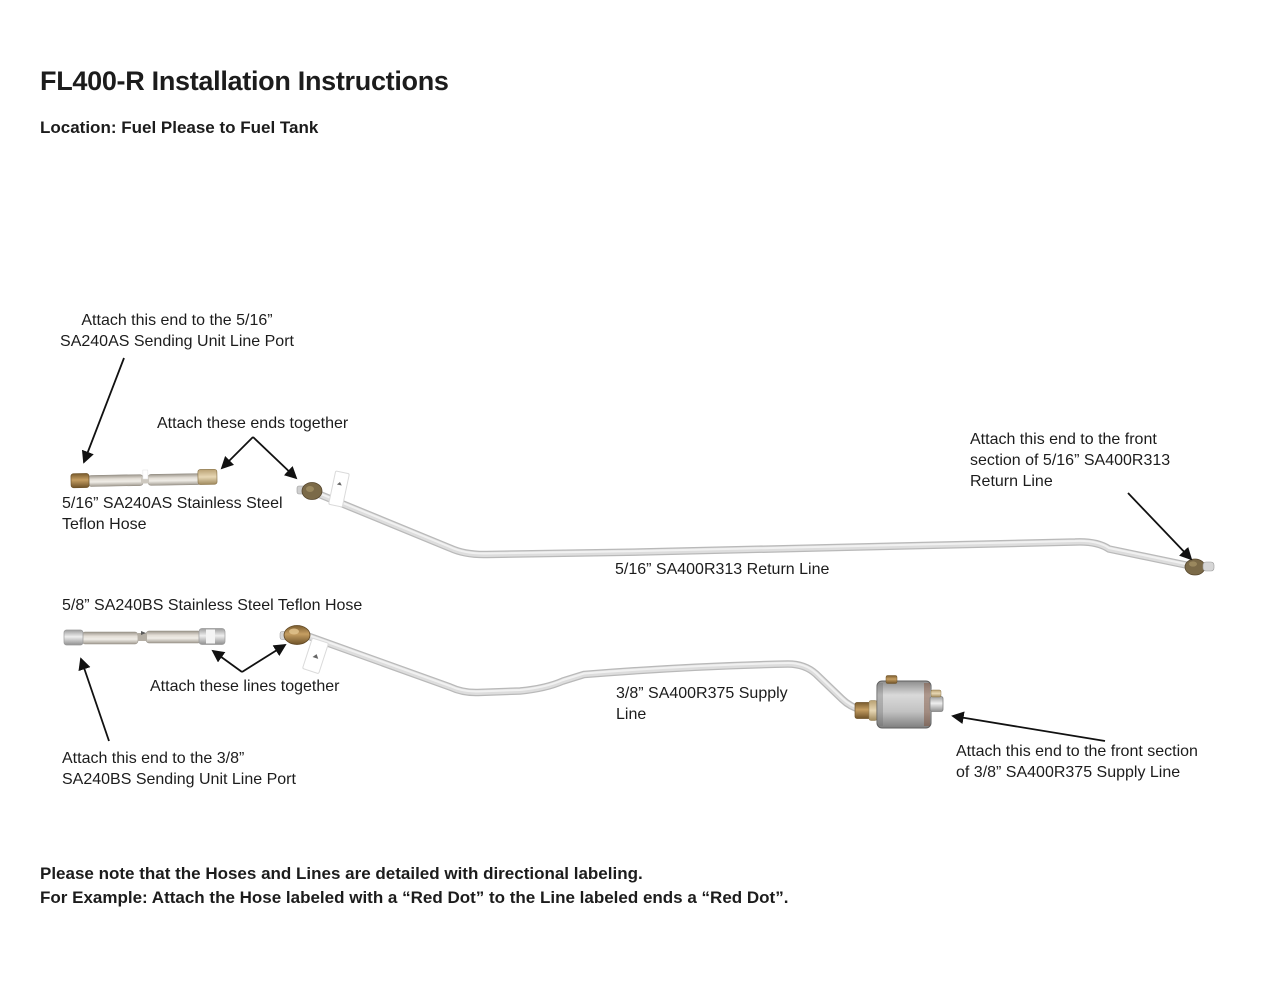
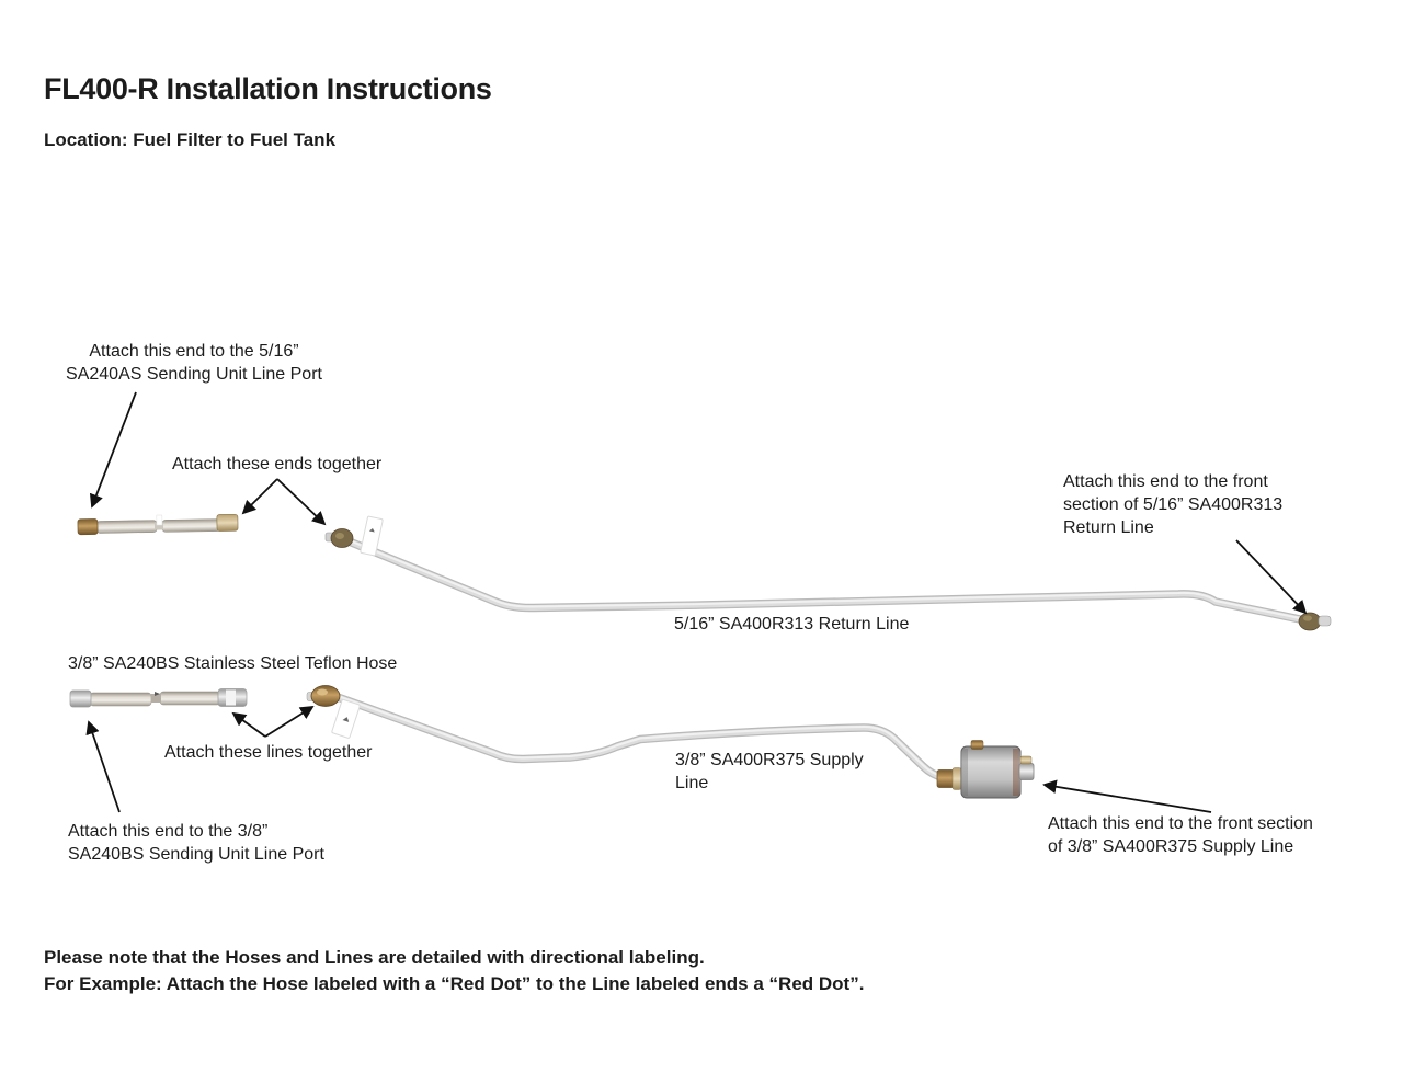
  FL400-R Installation Instructions
- Location: Fuel Please to Fuel Tank
+ Location: Fuel Filter to Fuel Tank
  Attach this end to the 5/16”
  SA240AS Sending Unit Line Port
  Attach these ends together
- 5/16” SA240AS Stainless Steel
- Teflon Hose
  5/16” SA400R313 Return Line
  Attach this end to the front
  section of 5/16” SA400R313
  Return Line
- 5/8” SA240BS Stainless Steel Teflon Hose
+ 3/8” SA240BS Stainless Steel Teflon Hose
  Attach these lines together
  3/8” SA400R375 Supply
  Line
  Attach this end to the 3/8”
  SA240BS Sending Unit Line Port
  Attach this end to the front section
  of 3/8” SA400R375 Supply Line
  Please note that the Hoses and Lines are detailed with directional labeling.
  For Example: Attach the Hose labeled with a “Red Dot” to the Line labeled ends a “Red Dot”.
